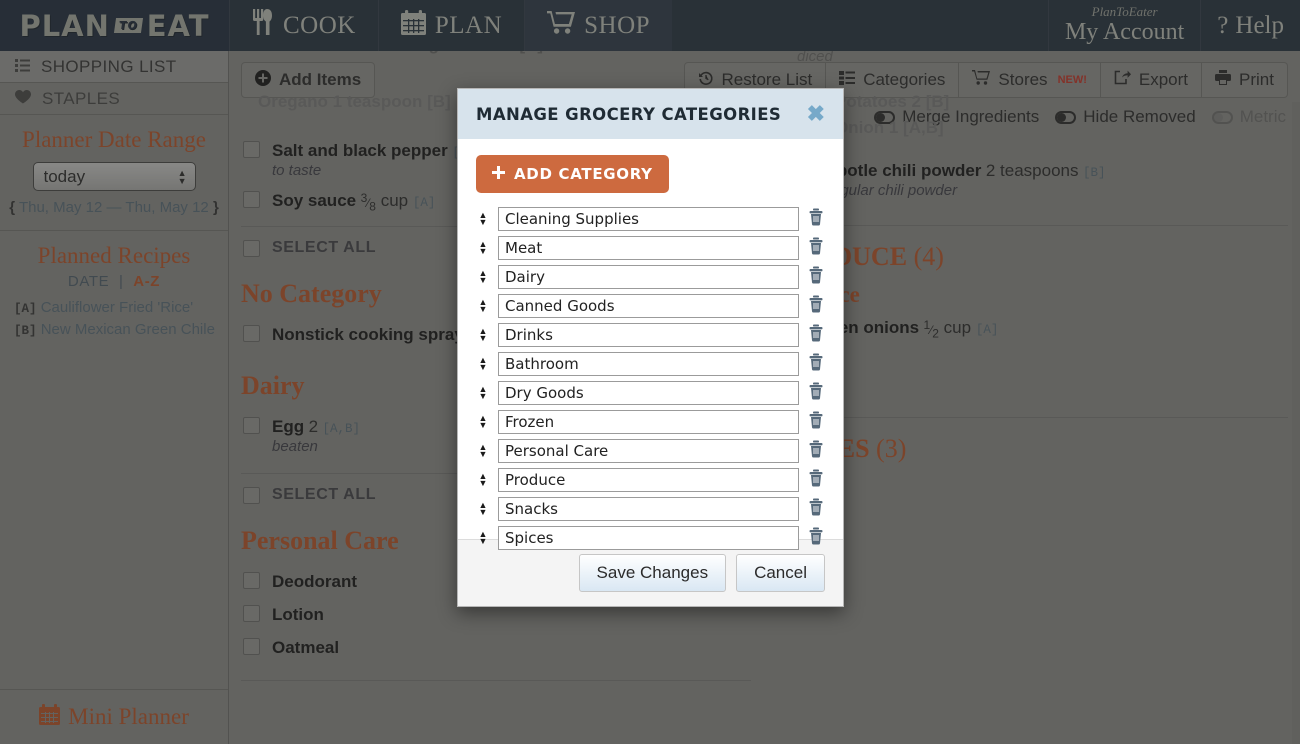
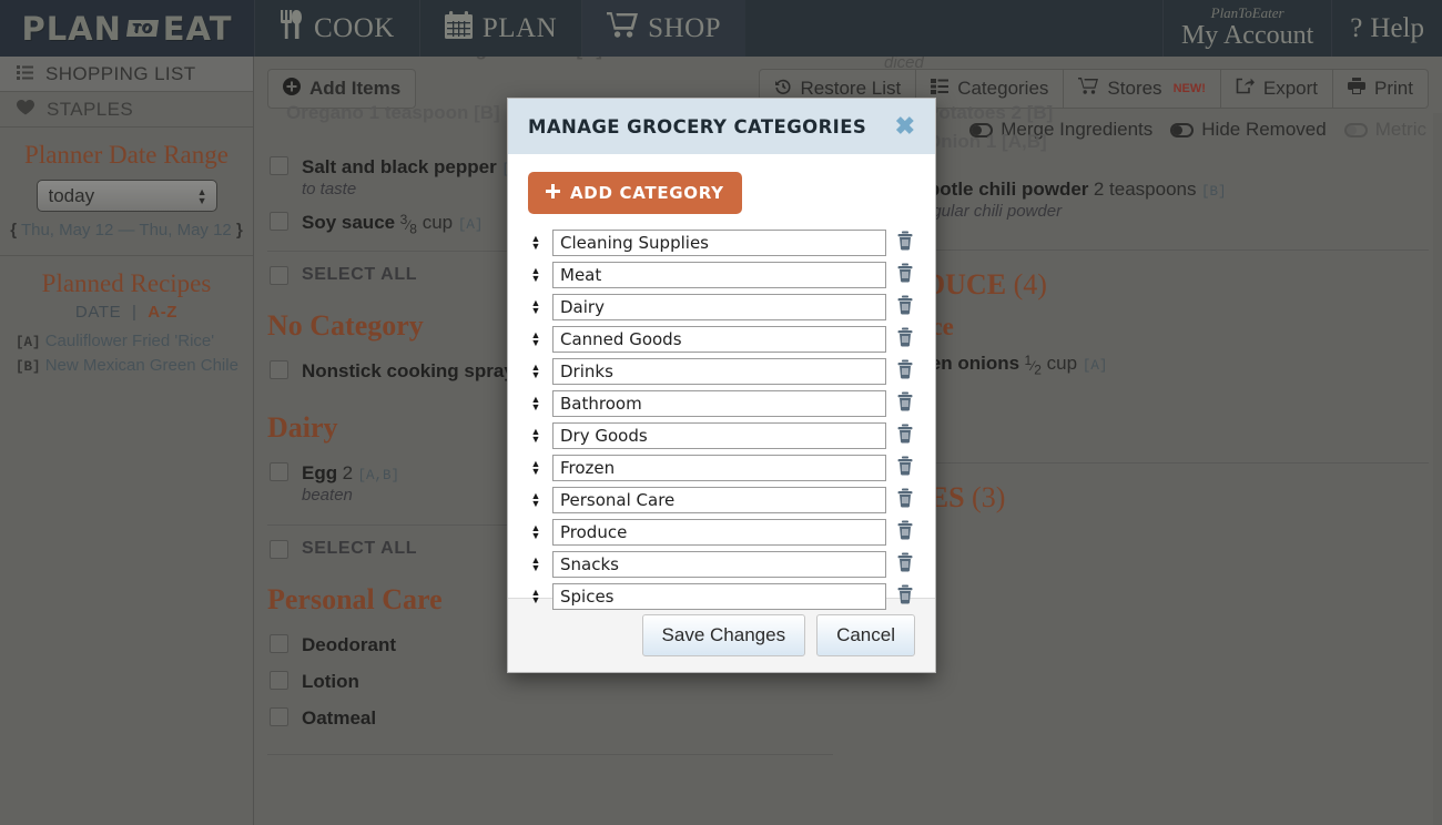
  SHOPPING LIST
  STAPLES
  Planner Date Range
  today
  ▲
  ▼
  { Thu, May 12 Thu, May 12 }
  Planned Recipes
  DATE A-Z
  [A] Cauliflower Fried 'Rice'
  [B] New Mexican Green Chile
- Mini Planner
  Add Items
  Restore List
  Categories
  Stores
  NEW!
  Export
  Print
  Merge Ingredients
  Hide Removed
  Salt and black pepper [
  to taste
  Soy sauce 3⁄8 cup [A]
  SELECT ALL
  No Category
  Nonstick cooking spra
  Dairy
  Egg 2 [A,B]
  beaten
  SELECT ALL
  Personal Care
  Deodorant
  Lotion
  Oatmeal
  otle chili powder 2 teaspoons [B]
  gular chili powder
  n onions 1⁄2 cup [A]
  diced
  nion 1 [A,B]
  PLAN
  EAT
  COOK
  PLAN
  SHOP
  PlanToEater
  My Account
  ?
  Help
  MANAGE GROCERY CATEGORIES
  ✖
  ADD CATEGORY
  ▲
  ▼
  Cleaning Supplies
  ▲
  ▼
  Meat
  ▲
  ▼
  Dairy
  ▲
  ▼
  Canned Goods
  ▲
  ▼
  Drinks
  ▲
  ▼
  Bathroom
  ▲
  ▼
  Dry Goods
  ▲
  ▼
  Frozen
  ▲
  ▼
  Personal Care
  ▲
  ▼
  Produce
  ▲
  ▼
  Snacks
  ▲
  ▼
  Spices
  Save Changes
  Cancel
